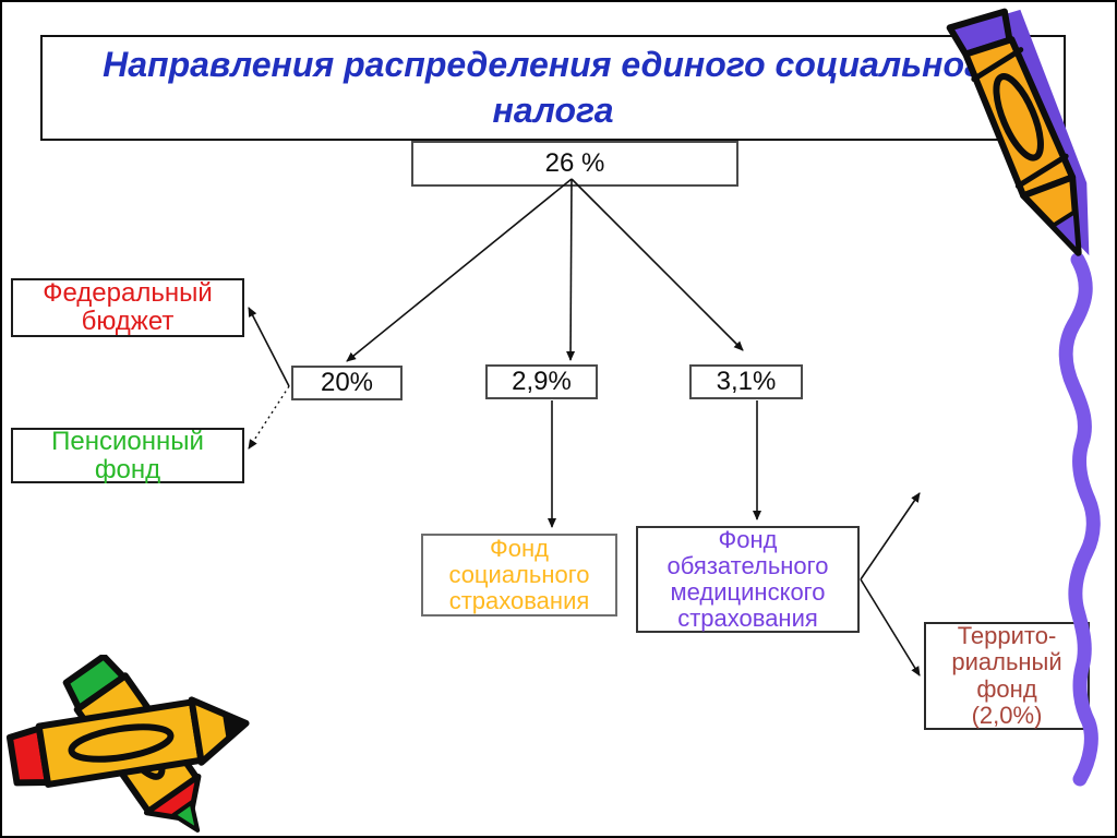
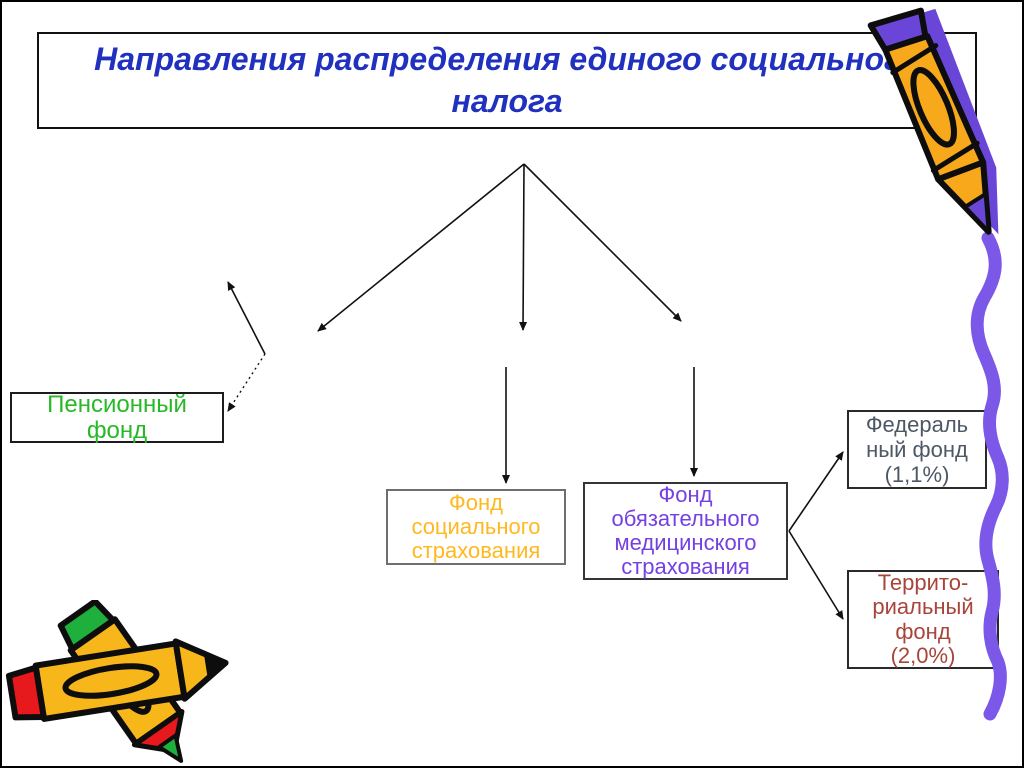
  Направления распределения единого социально
  налога
- 26 %
- 20%
- 2,9%
- 3,1%
- Федеральный
- бюджет
  Пенсионный
  фонд
  Фонд
  социального
  страхования
  Фонд
  обязательного
  медицинского
  страхования
+ Федераль
+ ный фонд
+ (1,1%)
  Террито-
  риальный
  фонд
  (2,0%)
